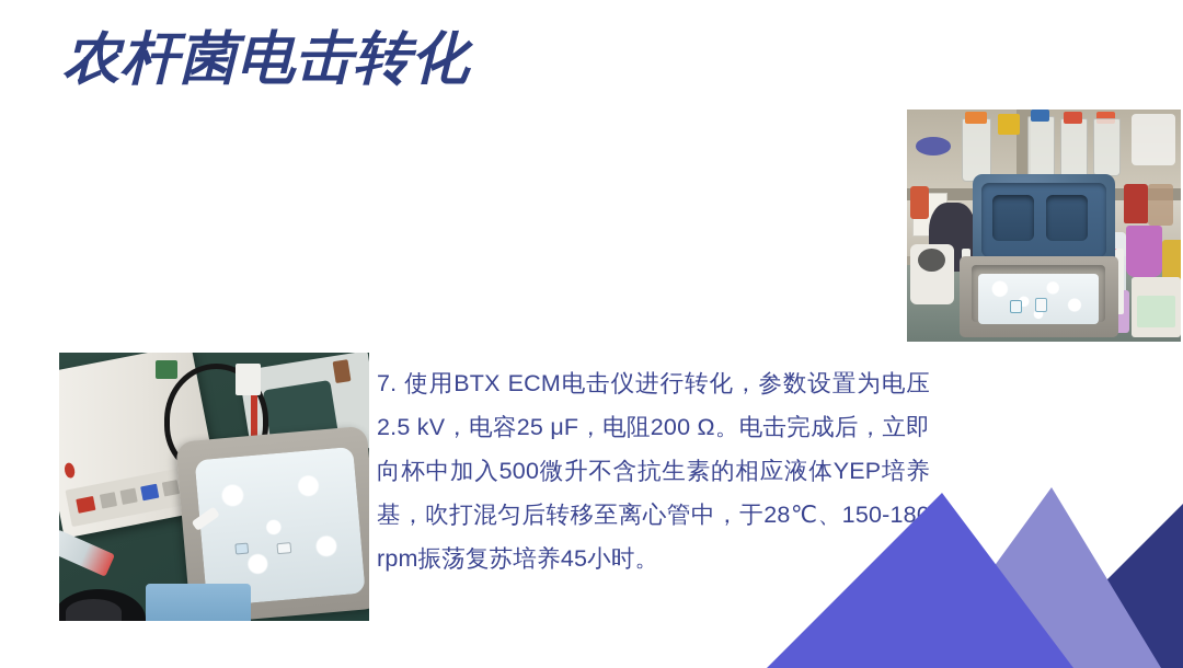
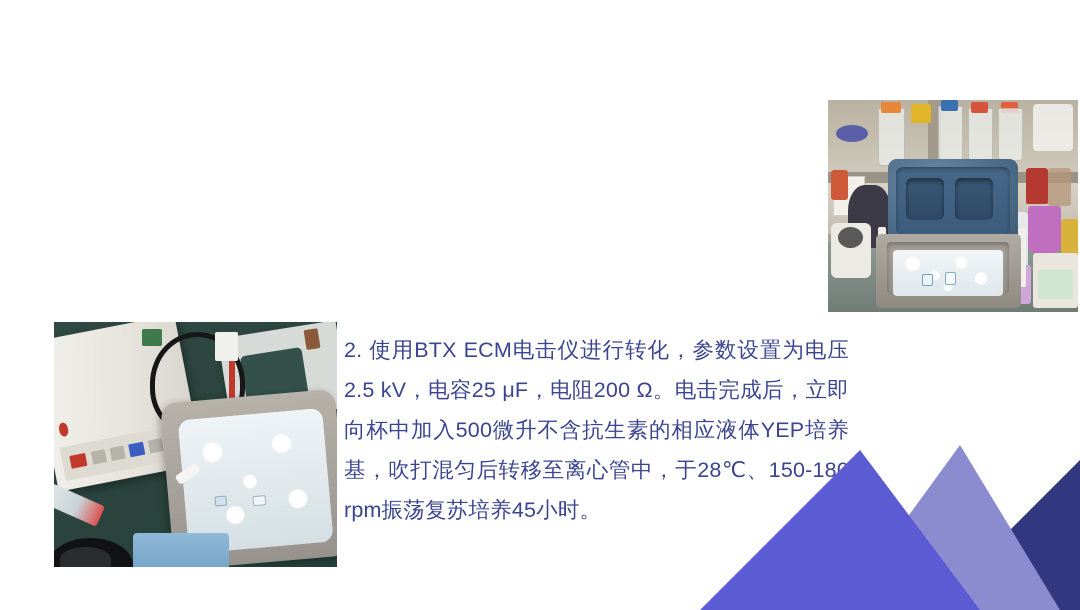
- 农杆菌电击转化
- 7. 使用BTX ECM电击仪进行转化，参数设置为电压2.5 kV，电容25 μF，电阻200 Ω。电击完成后，立即向杯中加入500微升不含抗生素的相应液体YEP培养基，吹打混匀后转移至离心管中，于28℃、150-180 rpm振荡复苏培养45小时。
+ 2. 使用BTX ECM电击仪进行转化，参数设置为电压2.5 kV，电容25 μF，电阻200 Ω。电击完成后，立即向杯中加入500微升不含抗生素的相应液体YEP培养基，吹打混匀后转移至离心管中，于28℃、150-180 rpm振荡复苏培养45小时。
